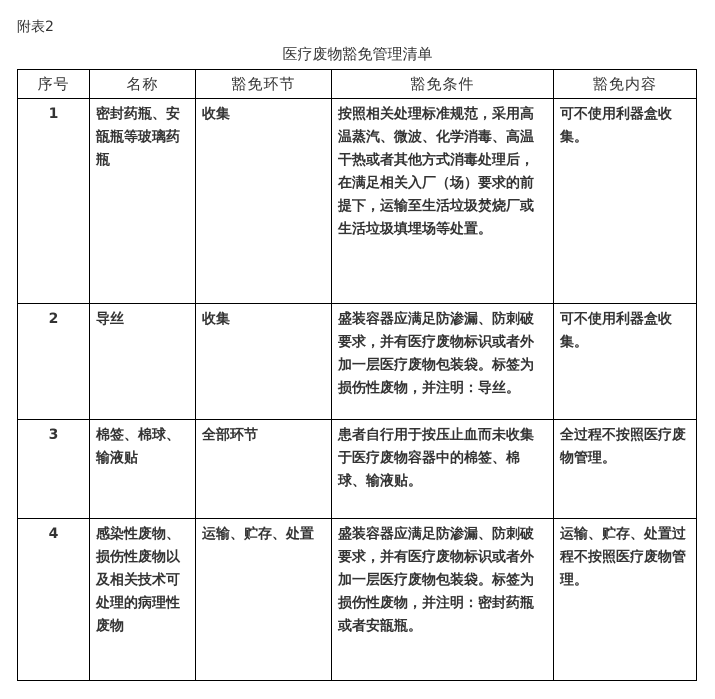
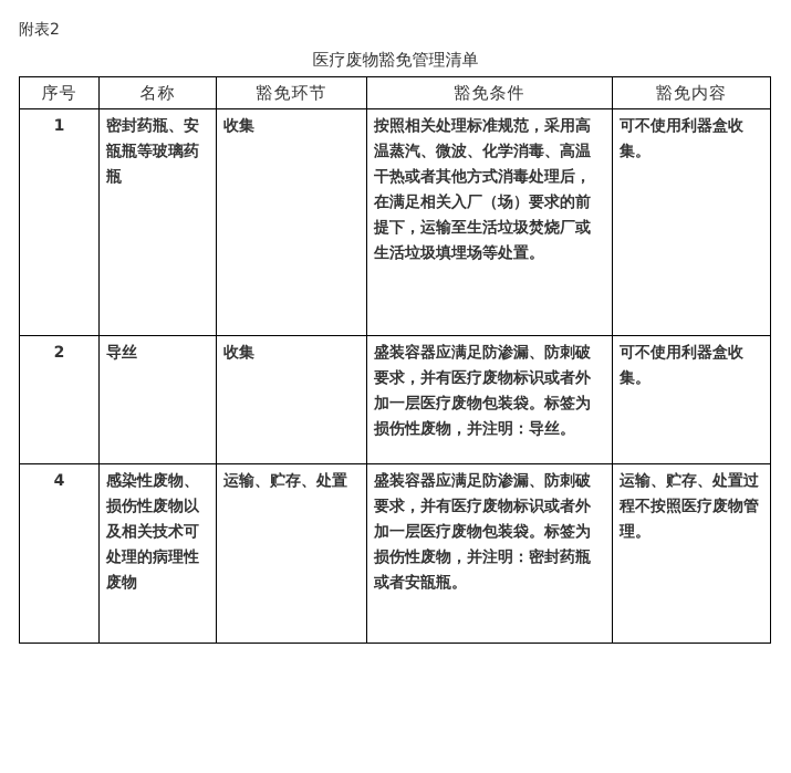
  附表2
  医疗废物豁免管理清单
  序号	名称	豁免环节	豁免条件	豁免内容
  1	密封药瓶、安瓿瓶等玻璃药瓶	收集	按照相关处理标准规范，采用高温蒸汽、微波、化学消毒、高温干热或者其他方式消毒处理后，在满足相关入厂（场）要求的前提下，运输至生活垃圾焚烧厂或生活垃圾填埋场等处置。	可不使用利器盒收集。
  2	导丝	收集	盛装容器应满足防渗漏、防刺破要求，并有医疗废物标识或者外加一层医疗废物包装袋。标签为损伤性废物，并注明：导丝。	可不使用利器盒收集。
- 3	棉签、棉球、输液贴	全部环节	患者自行用于按压止血而未收集于医疗废物容器中的棉签、棉球、输液贴。	全过程不按照医疗废物管理。
  4	感染性废物、损伤性废物以及相关技术可处理的病理性废物	运输、贮存、处置	盛装容器应满足防渗漏、防刺破要求，并有医疗废物标识或者外加一层医疗废物包装袋。标签为损伤性废物，并注明：密封药瓶或者安瓿瓶。	运输、贮存、处置过程不按照医疗废物管理。
